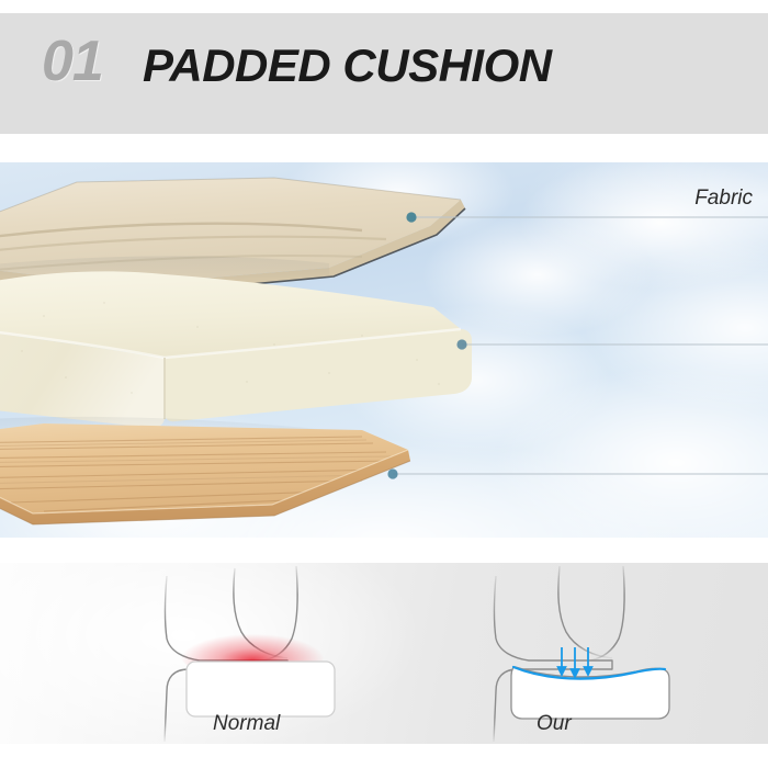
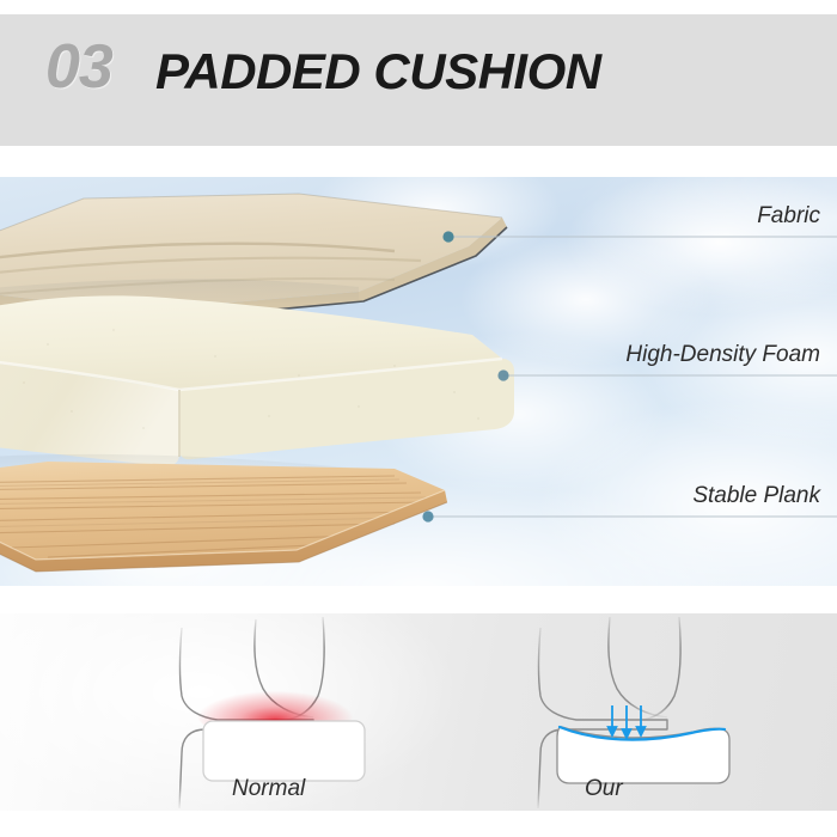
- 01
+ 03
  PADDED CUSHION
  Fabric
+ High-Density Foam
+ Stable Plank
  Normal
  Our
